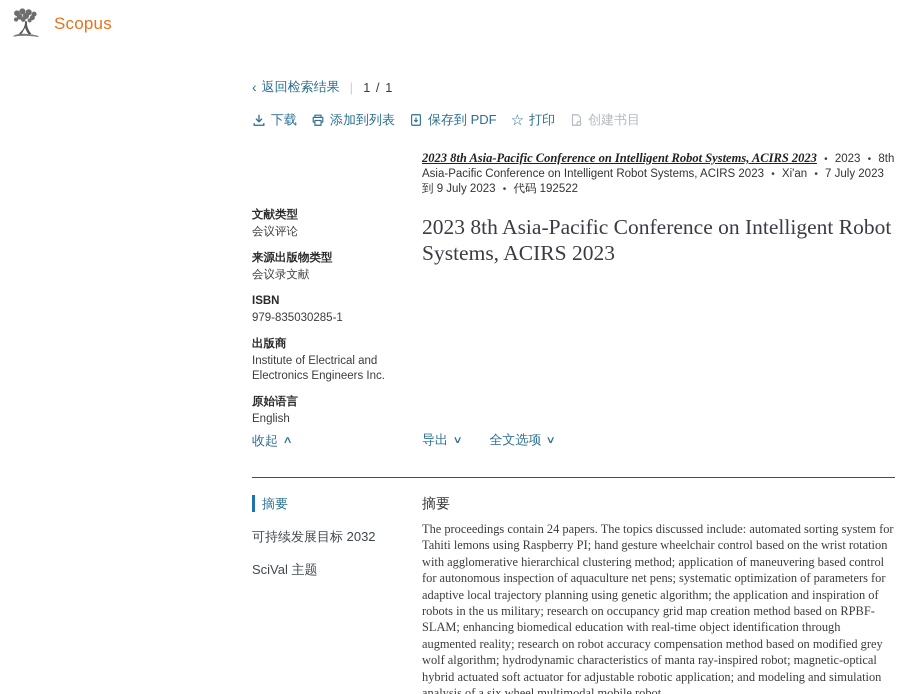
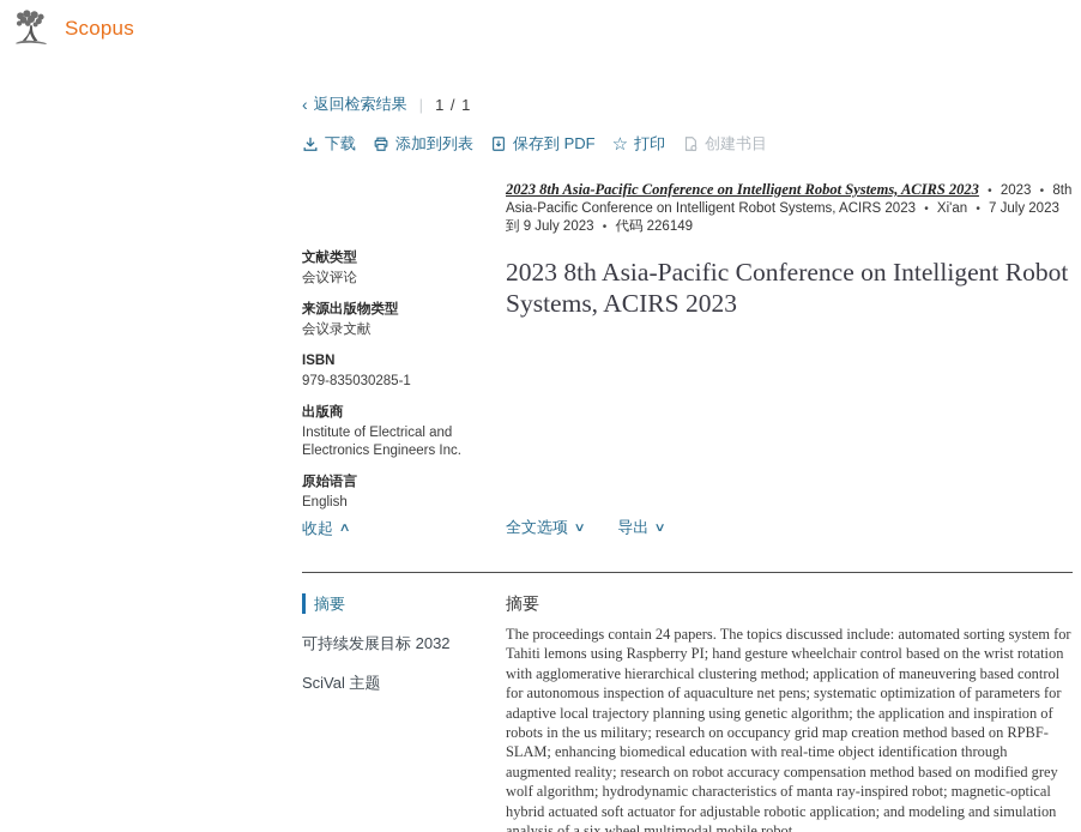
  Scopus
  ‹
  返回检索结果
  |
  1 / 1
  下载
  添加到列表
  保存到 PDF
  ☆
  打印
  创建书目
  文献类型
  会议评论
  来源出版物类型
  会议录文献
  ISBN
  979-835030285-1
  出版商
  Institute of Electrical and Electronics Engineers Inc.
  原始语言
  English
  收起
  ∧
- 2023 8th Asia-Pacific Conference on Intelligent Robot Systems, ACIRS 2023 • 2023 • 8th Asia-Pacific Conference on Intelligent Robot Systems, ACIRS 2023 • Xi'an • 7 July 2023到 9 July 2023 • 代码 192522
+ 2023 8th Asia-Pacific Conference on Intelligent Robot Systems, ACIRS 2023 • 2023 • 8th Asia-Pacific Conference on Intelligent Robot Systems, ACIRS 2023 • Xi'an • 7 July 2023到 9 July 2023 • 代码 226149
  2023 8th Asia-Pacific Conference on Intelligent Robot Systems, ACIRS 2023
- 导出
+ 全文选项
  ∨
- 全文选项
+ 导出
  ∨
  摘要
  可持续发展目标 2032
  SciVal 主题
  摘要
  The proceedings contain 24 papers. The topics discussed include: automated sorting system for Tahiti lemons using Raspberry PI; hand gesture wheelchair control based on the wrist rotation with agglomerative hierarchical clustering method; application of maneuvering based control for autonomous inspection of aquaculture net pens; systematic optimization of parameters for adaptive local trajectory planning using genetic algorithm; the application and inspiration of robots in the us military; research on occupancy grid map creation method based on RPBF-SLAM; enhancing biomedical education with real-time object identification through augmented reality; research on robot accuracy compensation method based on modified grey wolf algorithm; hydrodynamic characteristics of manta ray-inspired robot; magnetic-optical hybrid actuated soft actuator for adjustable robotic application; and modeling and simulation analysis of a six wheel multimodal mobile robot.
